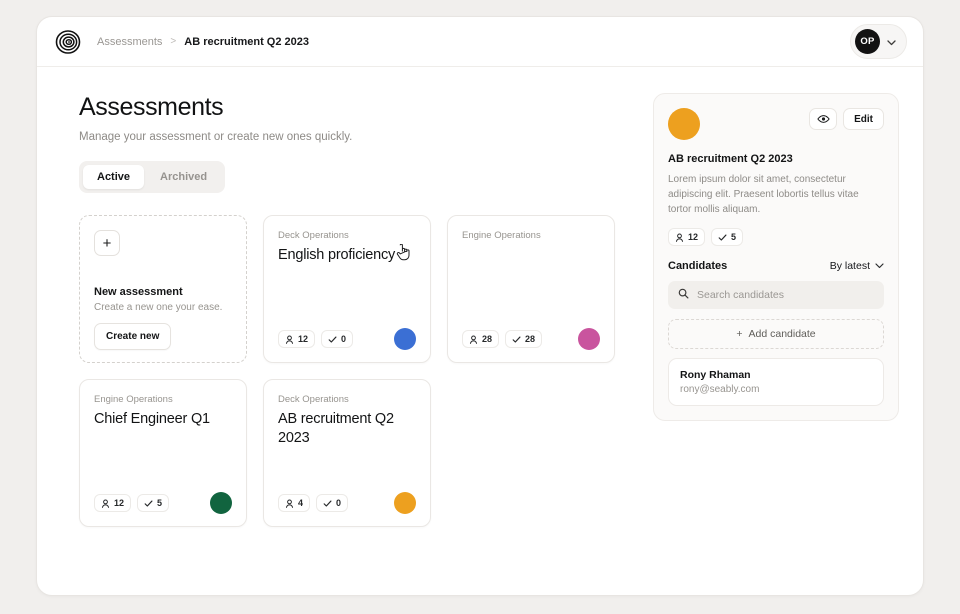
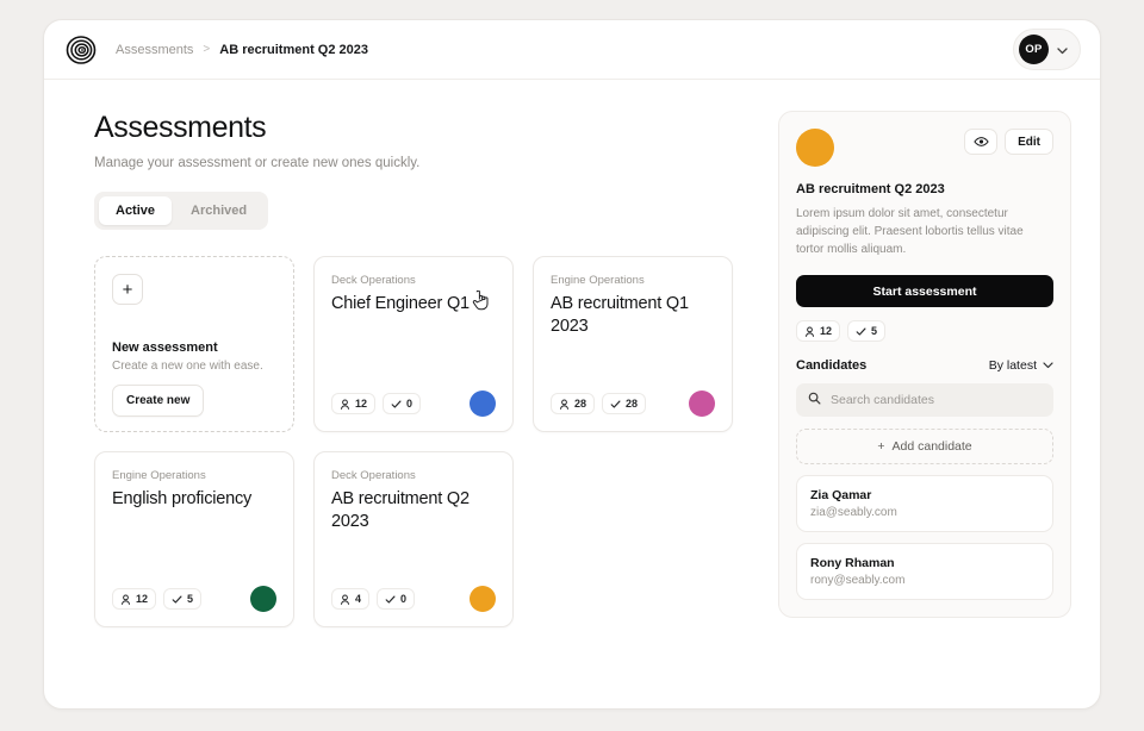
  Assessments
  >
  AB recruitment Q2 2023
  OP
  Assessments
  Manage your assessment or create new ones quickly.
  Active
  Archived
  +
  New assessment
- Create a new one your ease.
+ Create a new one with ease.
  Create new
  Deck Operations
- English proficiency
+ Chief Engineer Q1
  12
  0
  Engine Operations
+ AB recruitment Q1 2023
  28
  28
  Engine Operations
- Chief Engineer Q1
+ English proficiency
  12
  5
  Deck Operations
  AB recruitment Q2 2023
  4
  0
  Edit
  AB recruitment Q2 2023
  Lorem ipsum dolor sit amet, consectetur adipiscing elit. Praesent lobortis tellus vitae tortor mollis aliquam.
+ Start assessment
  12
  5
  Candidates
  By latest
  Search candidates
  +
  Add candidate
+ Zia Qamar
+ zia@seably.com
  Rony Rhaman
  rony@seably.com
